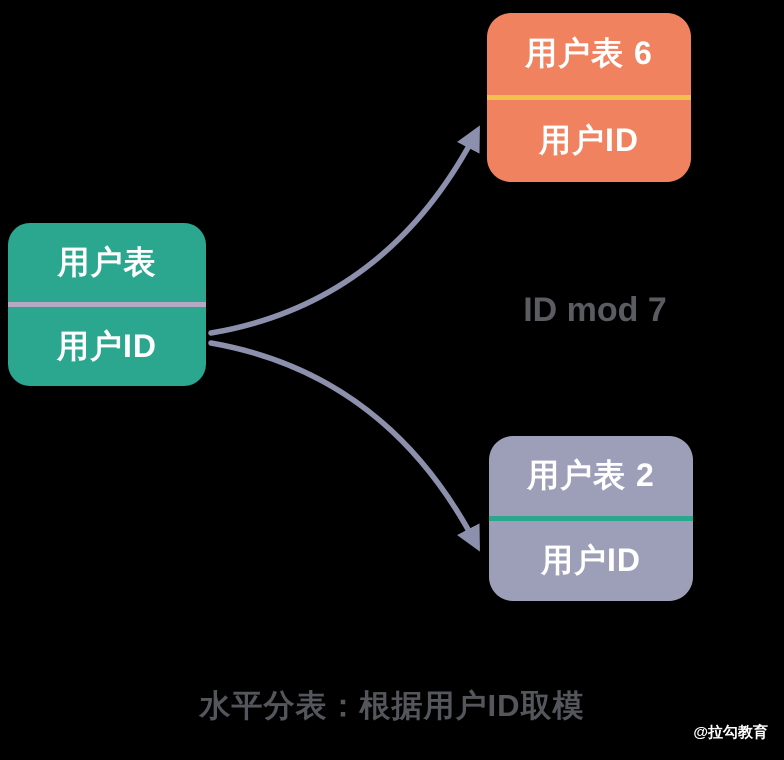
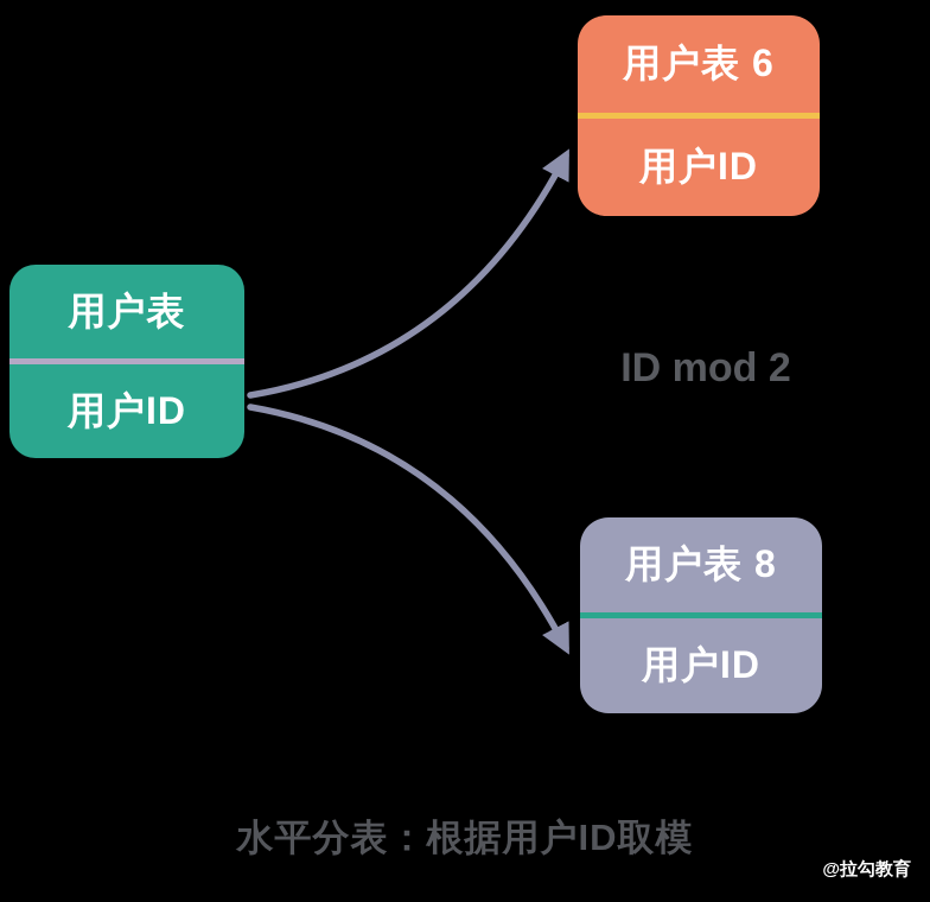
  用户表
  用户ID
  用户表 6
  用户ID
- 用户表 2
+ 用户表 8
  用户ID
- ID mod 7
+ ID mod 2
  水平分表：根据用户ID取模
  @拉勾教育
